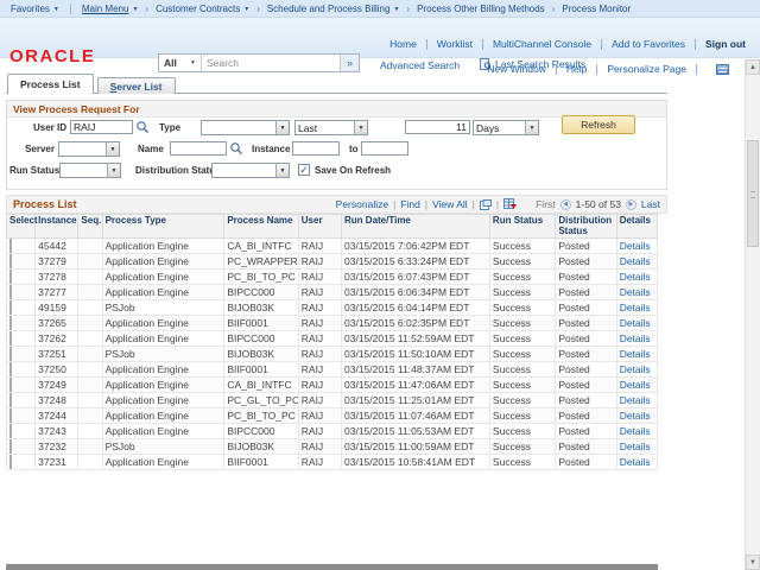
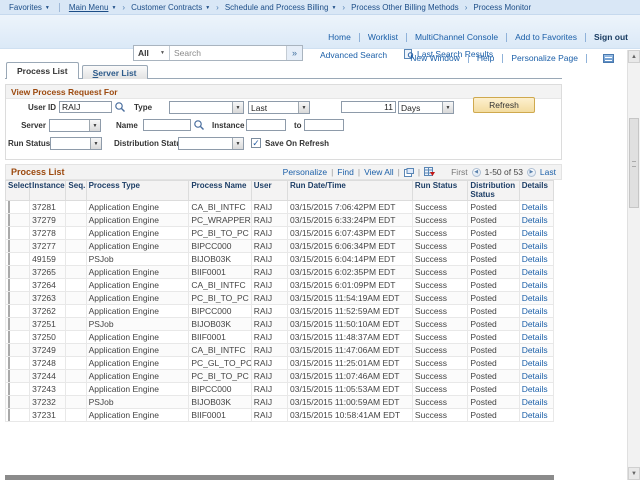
  Favorites
  Main Menu
  ›
  Customer Contracts
  ›
  Schedule and Process Billing
  ›
  Process Other Billing Methods
  ›
  Process Monitor
- ORACLE
  Home
  Worklist
  MultiChannel Console
  Add to Favorites
  Sign out
  All
  Search
  »
  Advanced Search
  Last Searchesults
  New Window
  Help
  Personalize Page
  Process List
  Server List
  View Process Request For
  User ID
  RAIJ
  Type
  Last
  11
  Days
  Refresh
  Server
  Name
  Instance
  to
  Run Status
  Distribution Stat
  ✓
  Save On Refresh
  Process List
  Personalize
  |
  Find
  |
  View All
  |
  |
  First
  1-50 of 53
  Last
  Select	Instance	Seq.	Process Type	Process Name	User	Run Date/Time	Run Status	Distribution Status	Details
- 	45442		Application Engine	CA_BI_INTFC	RAIJ	03/15/2015 7:06:42PM EDT	Success	Posted	Details
+ 	37281		Application Engine	CA_BI_INTFC	RAIJ	03/15/2015 7:06:42PM EDT	Success	Posted	Details
  	37279		Application Engine	PC_WRAPPER	RAIJ	03/15/2015 6:33:24PM EDT	Success	Posted	Details
  	37278		Application Engine	PC_BI_TO_PC	RAIJ	03/15/2015 6:07:43PM EDT	Success	Posted	Details
  	37277		Application Engine	BIPCC000	RAIJ	03/15/2015 6:06:34PM EDT	Success	Posted	Details
  	49159		PSJob	BIJOB03K	RAIJ	03/15/2015 6:04:14PM EDT	Success	Posted	Details
  	37265		Application Engine	BIIF0001	RAIJ	03/15/2015 6:02:35PM EDT	Success	Posted	Details
+ 	37264		Application Engine	CA_BI_INTFC	RAIJ	03/15/2015 6:01:09PM EDT	Success	Posted	Details
+ 	37263		Application Engine	PC_BI_TO_PC	RAIJ	03/15/2015 11:54:19AM EDT	Success	Posted	Details
  	37262		Application Engine	BIPCC000	RAIJ	03/15/2015 11:52:59AM EDT	Success	Posted	Details
  	37251		PSJob	BIJOB03K	RAIJ	03/15/2015 11:50:10AM EDT	Success	Posted	Details
  	37250		Application Engine	BIIF0001	RAIJ	03/15/2015 11:48:37AM EDT	Success	Posted	Details
  	37249		Application Engine	CA_BI_INTFC	RAIJ	03/15/2015 11:47:06AM EDT	Success	Posted	Details
  	37248		Application Engine	PC_GL_TO_PC	RAIJ	03/15/2015 11:25:01AM EDT	Success	Posted	Details
  	37244		Application Engine	PC_BI_TO_PC	RAIJ	03/15/2015 11:07:46AM EDT	Success	Posted	Details
  	37243		Application Engine	BIPCC000	RAIJ	03/15/2015 11:05:53AM EDT	Success	Posted	Details
  	37232		PSJob	BIJOB03K	RAIJ	03/15/2015 11:00:59AM EDT	Success	Posted	Details
  	37231		Application Engine	BIIF0001	RAIJ	03/15/2015 10:58:41AM EDT	Success	Posted	Details
